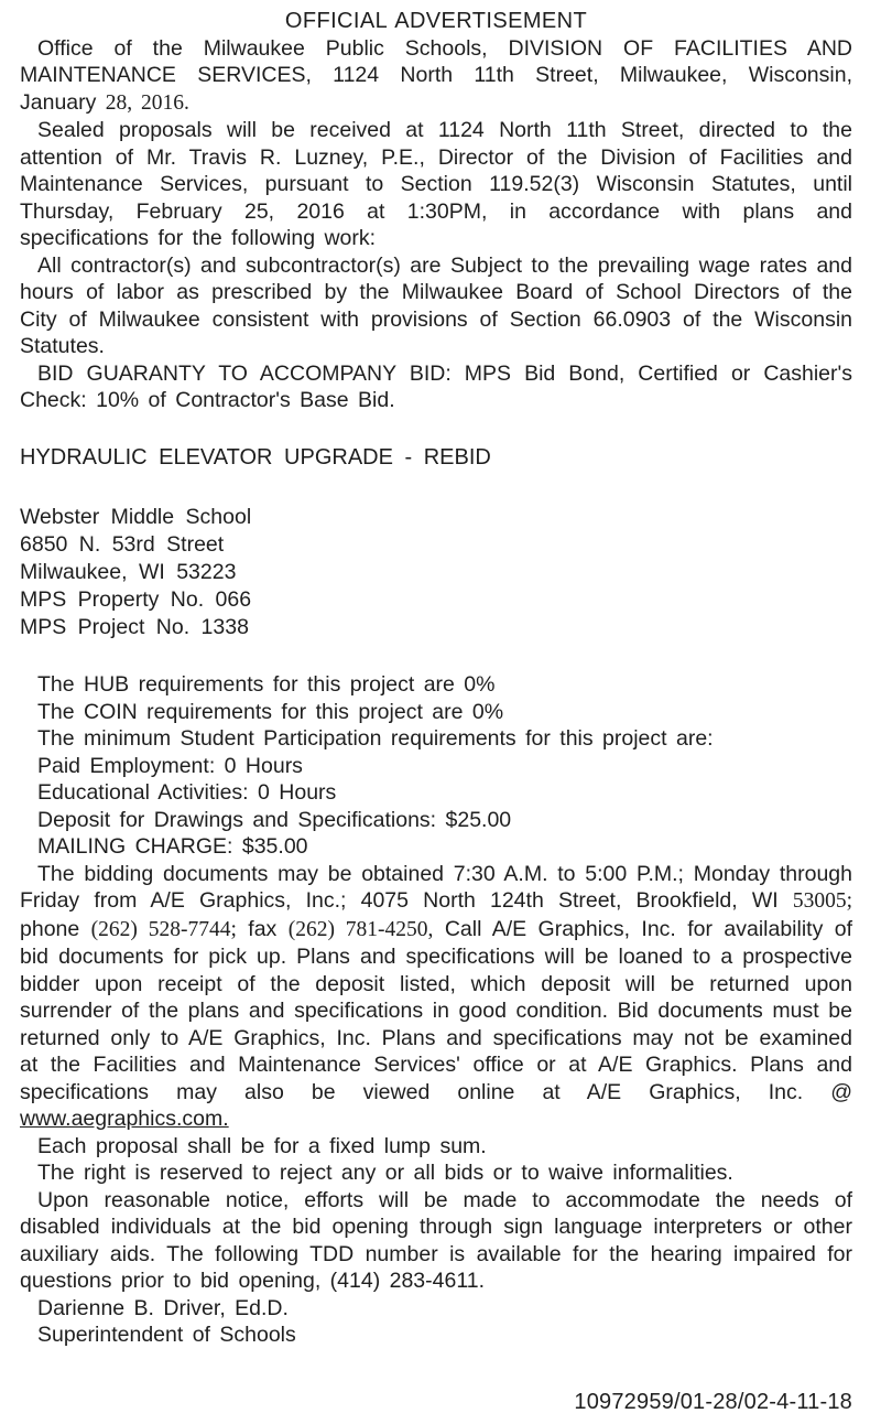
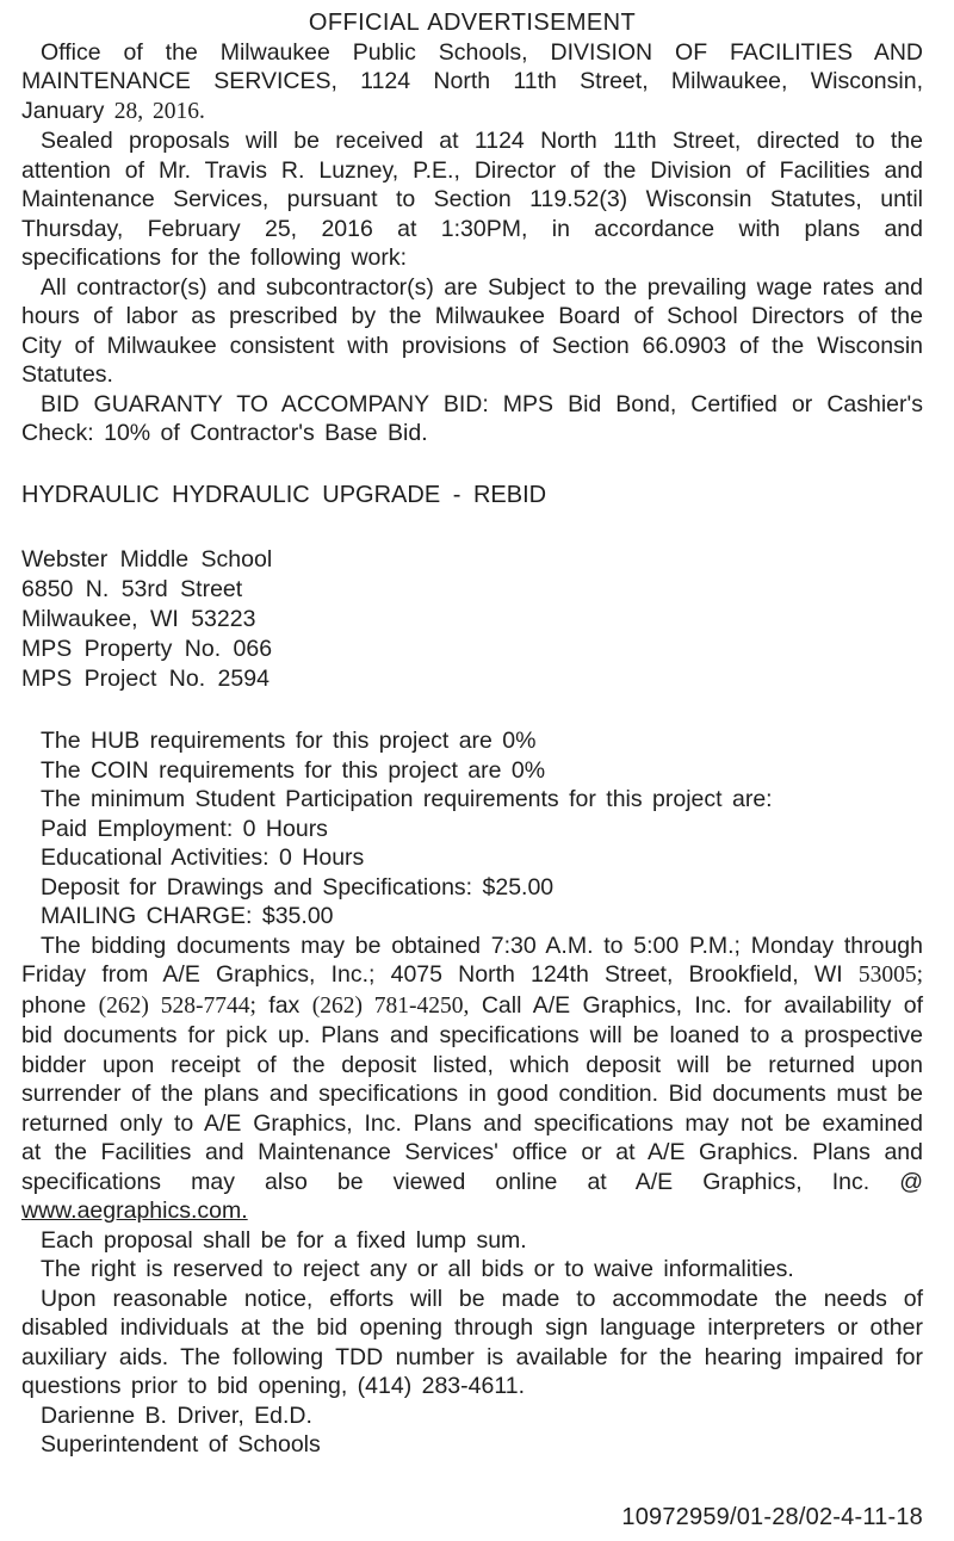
  OFFICIAL ADVERTISEMENT
  Office of the Milwaukee Public Schools, DIVISION OF FACILITIES AND MAINTENANCE SERVICES, 1124 North 11th Street, Milwaukee, Wisconsin, January 28, 2016.
  Sealed proposals will be received at 1124 North 11th Street, directed to the attention of Mr. Travis R. Luzney, P.E., Director of the Division of Facilities and Maintenance Services, pursuant to Section 119.52(3) Wisconsin Statutes, until Thursday, February 25, 2016 at 1:30PM, in accordance with plans and specifications for the following work:
  All contractor(s) and subcontractor(s) are Subject to the prevailing wage rates and hours of labor as prescribed by the Milwaukee Board of School Directors of the City of Milwaukee consistent with provisions of Section 66.0903 of the Wisconsin Statutes.
  BID GUARANTY TO ACCOMPANY BID: MPS Bid Bond, Certified or Cashier's Check: 10% of Contractor's Base Bid.
- HYDRAULIC ELEVATOR UPGRADE - REBID
+ HYDRAULIC HYDRAULIC UPGRADE - REBID
  Webster Middle School
  6850 N. 53rd Street
  Milwaukee, WI 53223
  MPS Property No. 066
- MPS Project No. 1338
+ MPS Project No. 2594
  The HUB requirements for this project are 0%
  The COIN requirements for this project are 0%
  The minimum Student Participation requirements for this project are:
  Paid Employment: 0 Hours
  Educational Activities: 0 Hours
  Deposit for Drawings and Specifications: $25.00
  MAILING CHARGE: $35.00
  The bidding documents may be obtained 7:30 A.M. to 5:00 P.M.; Monday through Friday from A/E Graphics, Inc.; 4075 North 124th Street, Brookfield, WI 53005; phone (262) 528-7744; fax (262) 781-4250, Call A/E Graphics, Inc. for availability of bid documents for pick up. Plans and specifications will be loaned to a prospective bidder upon receipt of the deposit listed, which deposit will be returned upon surrender of the plans and specifications in good condition. Bid documents must be returned only to A/E Graphics, Inc. Plans and specifications may not be examined at the Facilities and Maintenance Services' office or at A/E Graphics. Plans and specifications may also be viewed online at A/E Graphics, Inc. @ www.aegraphics.com.
  Each proposal shall be for a fixed lump sum.
  The right is reserved to reject any or all bids or to waive informalities.
  Upon reasonable notice, efforts will be made to accommodate the needs of disabled individuals at the bid opening through sign language interpreters or other auxiliary aids. The following TDD number is available for the hearing impaired for questions prior to bid opening, (414) 283-4611.
  Darienne B. Driver, Ed.D.
  Superintendent of Schools
  10972959/01-28/02-4-11-18
